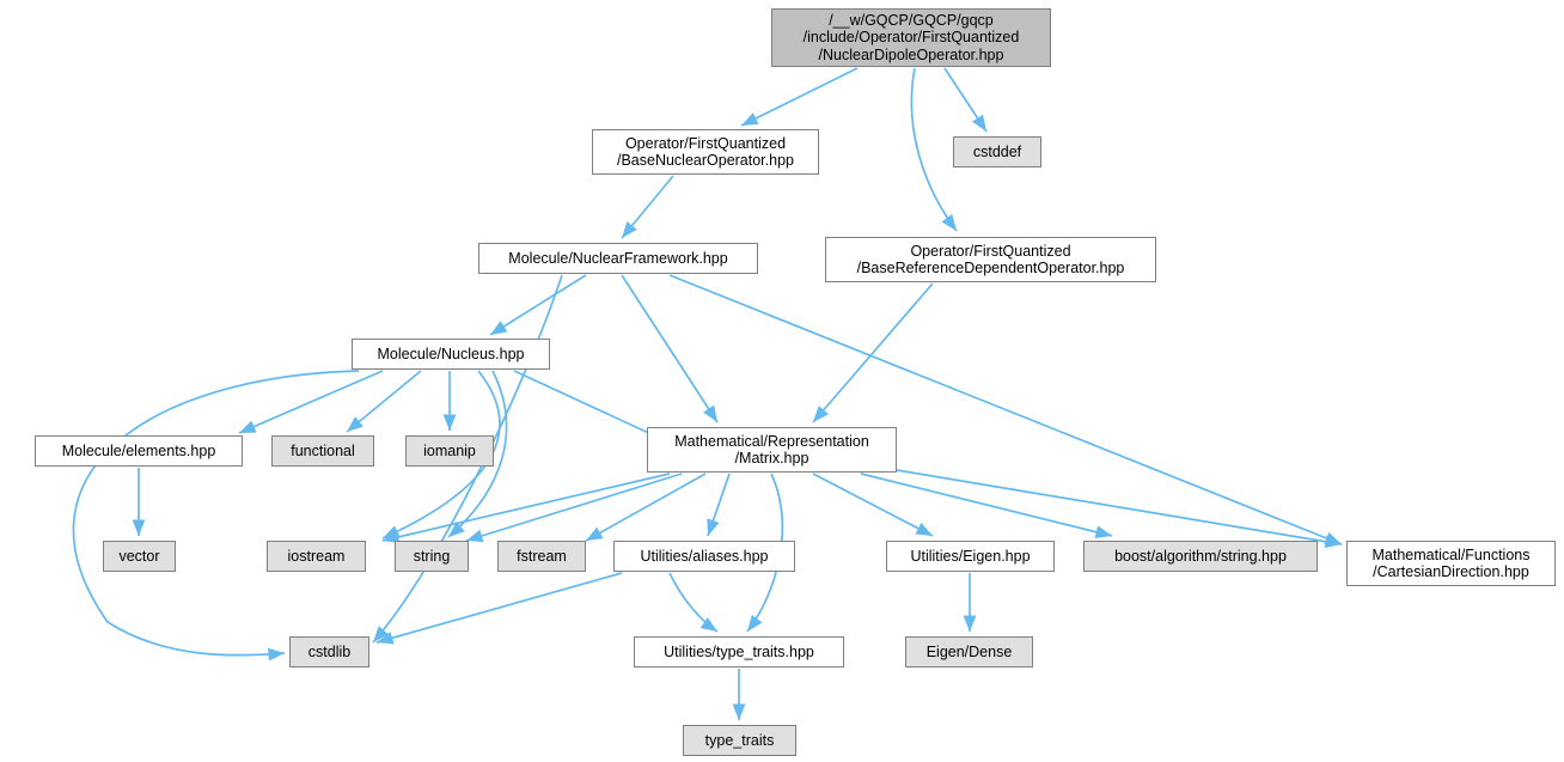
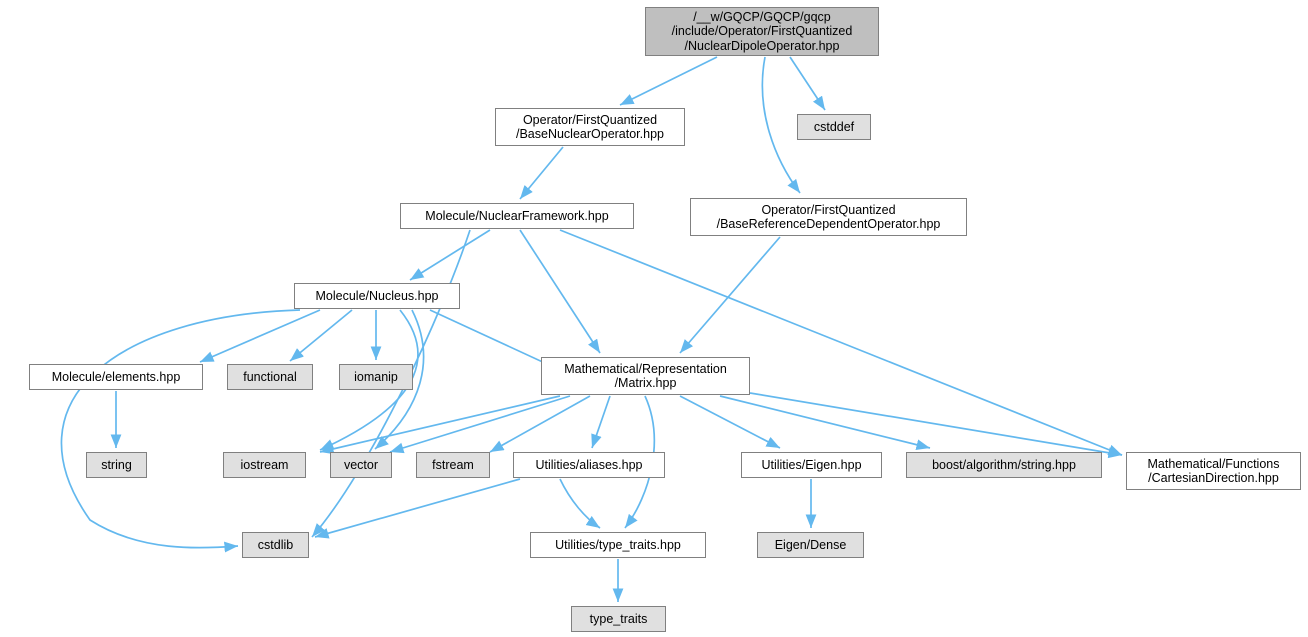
  /__w/GQCP/GQCP/gqcp
  /include/Operator/FirstQuantized
  /NuclearDipoleOperator.hpp
  Operator/FirstQuantized
  /BaseNuclearOperator.hpp
  cstddef
  Molecule/NuclearFramework.hpp
  Operator/FirstQuantized
  /BaseReferenceDependentOperator.hpp
  Molecule/Nucleus.hpp
  Mathematical/Representation
  /Matrix.hpp
  Molecule/elements.hpp
  functional
  iomanip
- vector
+ string
  iostream
- string
+ vector
  fstream
  Utilities/aliases.hpp
  Utilities/Eigen.hpp
  boost/algorithm/string.hpp
  Mathematical/Functions
  /CartesianDirection.hpp
  cstdlib
  Utilities/type_traits.hpp
  Eigen/Dense
  type_traits
